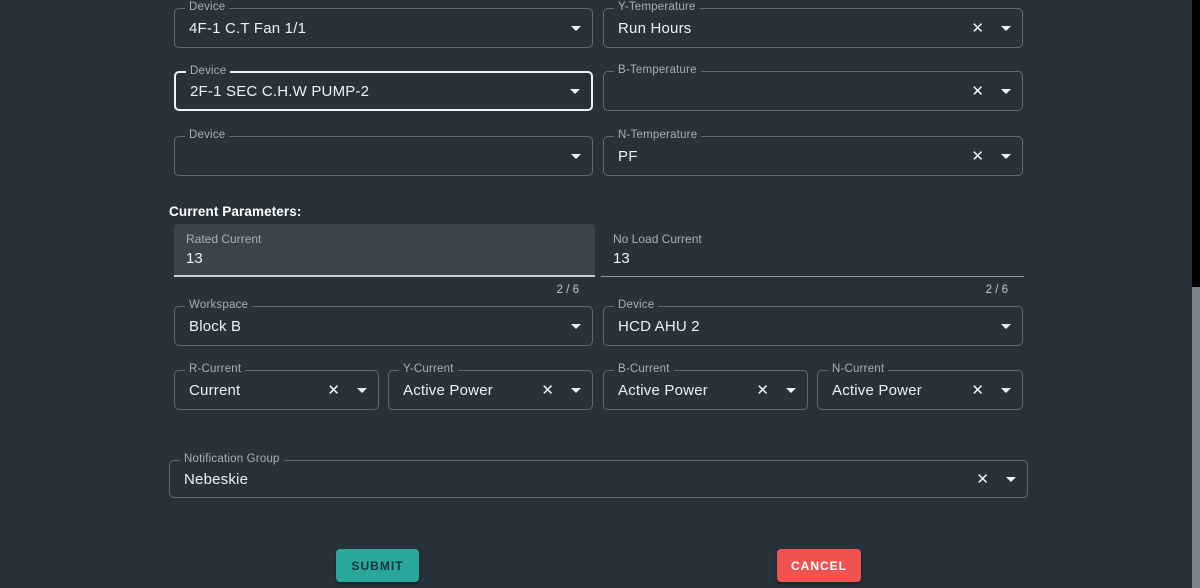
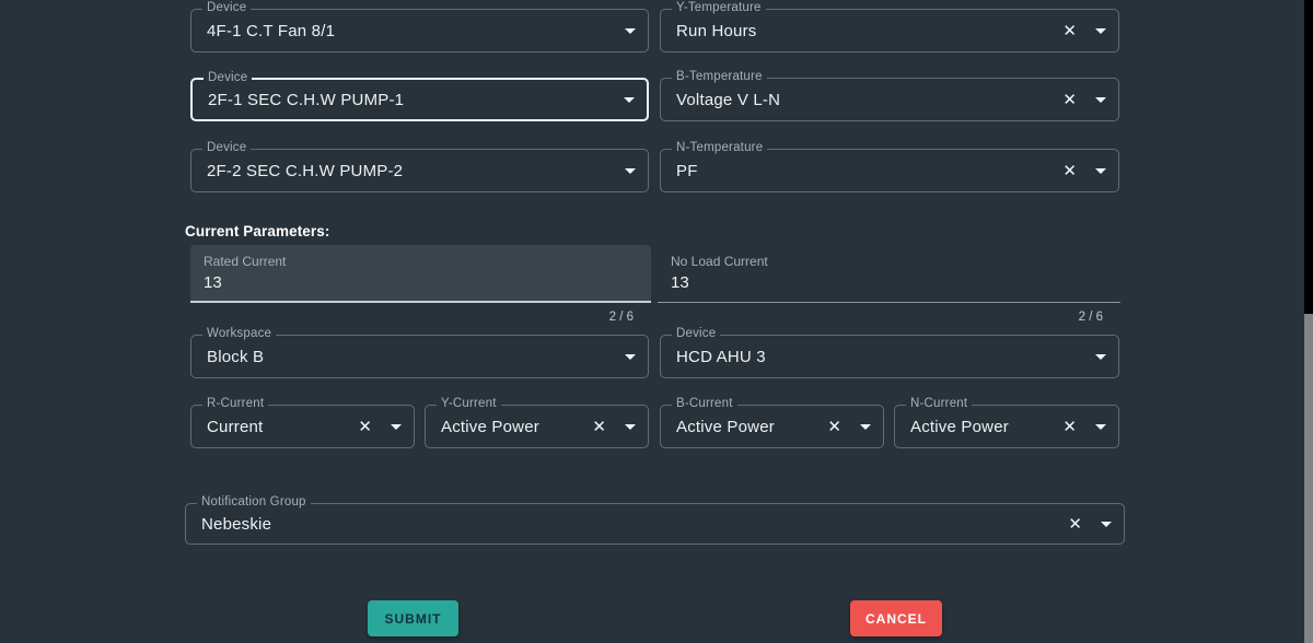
  Device
- 4F-1 C.T Fan 1/1
+ 4F-1 C.T Fan 8/1
  Y-Temperature
  Run Hours
  ✕
  Device
- 2F-1 SEC C.H.W PUMP-2
+ 2F-1 SEC C.H.W PUMP-1
  B-Temperature
+ Voltage V L-N
  ✕
  Device
+ 2F-2 SEC C.H.W PUMP-2
  N-Temperature
  PF
  ✕
  Current Parameters:
  Rated Current
  13
  2 / 6
  No Load Current
  13
  2 / 6
  Workspace
  Block B
  Device
- HCD AHU 2
+ HCD AHU 3
  R-Current
  Current
  ✕
  Y-Current
  Active Power
  ✕
  B-Current
  Active Power
  ✕
  N-Current
  Active Power
  ✕
  Notification Group
  Nebeskie
  ✕
  SUBMIT
  CANCEL
